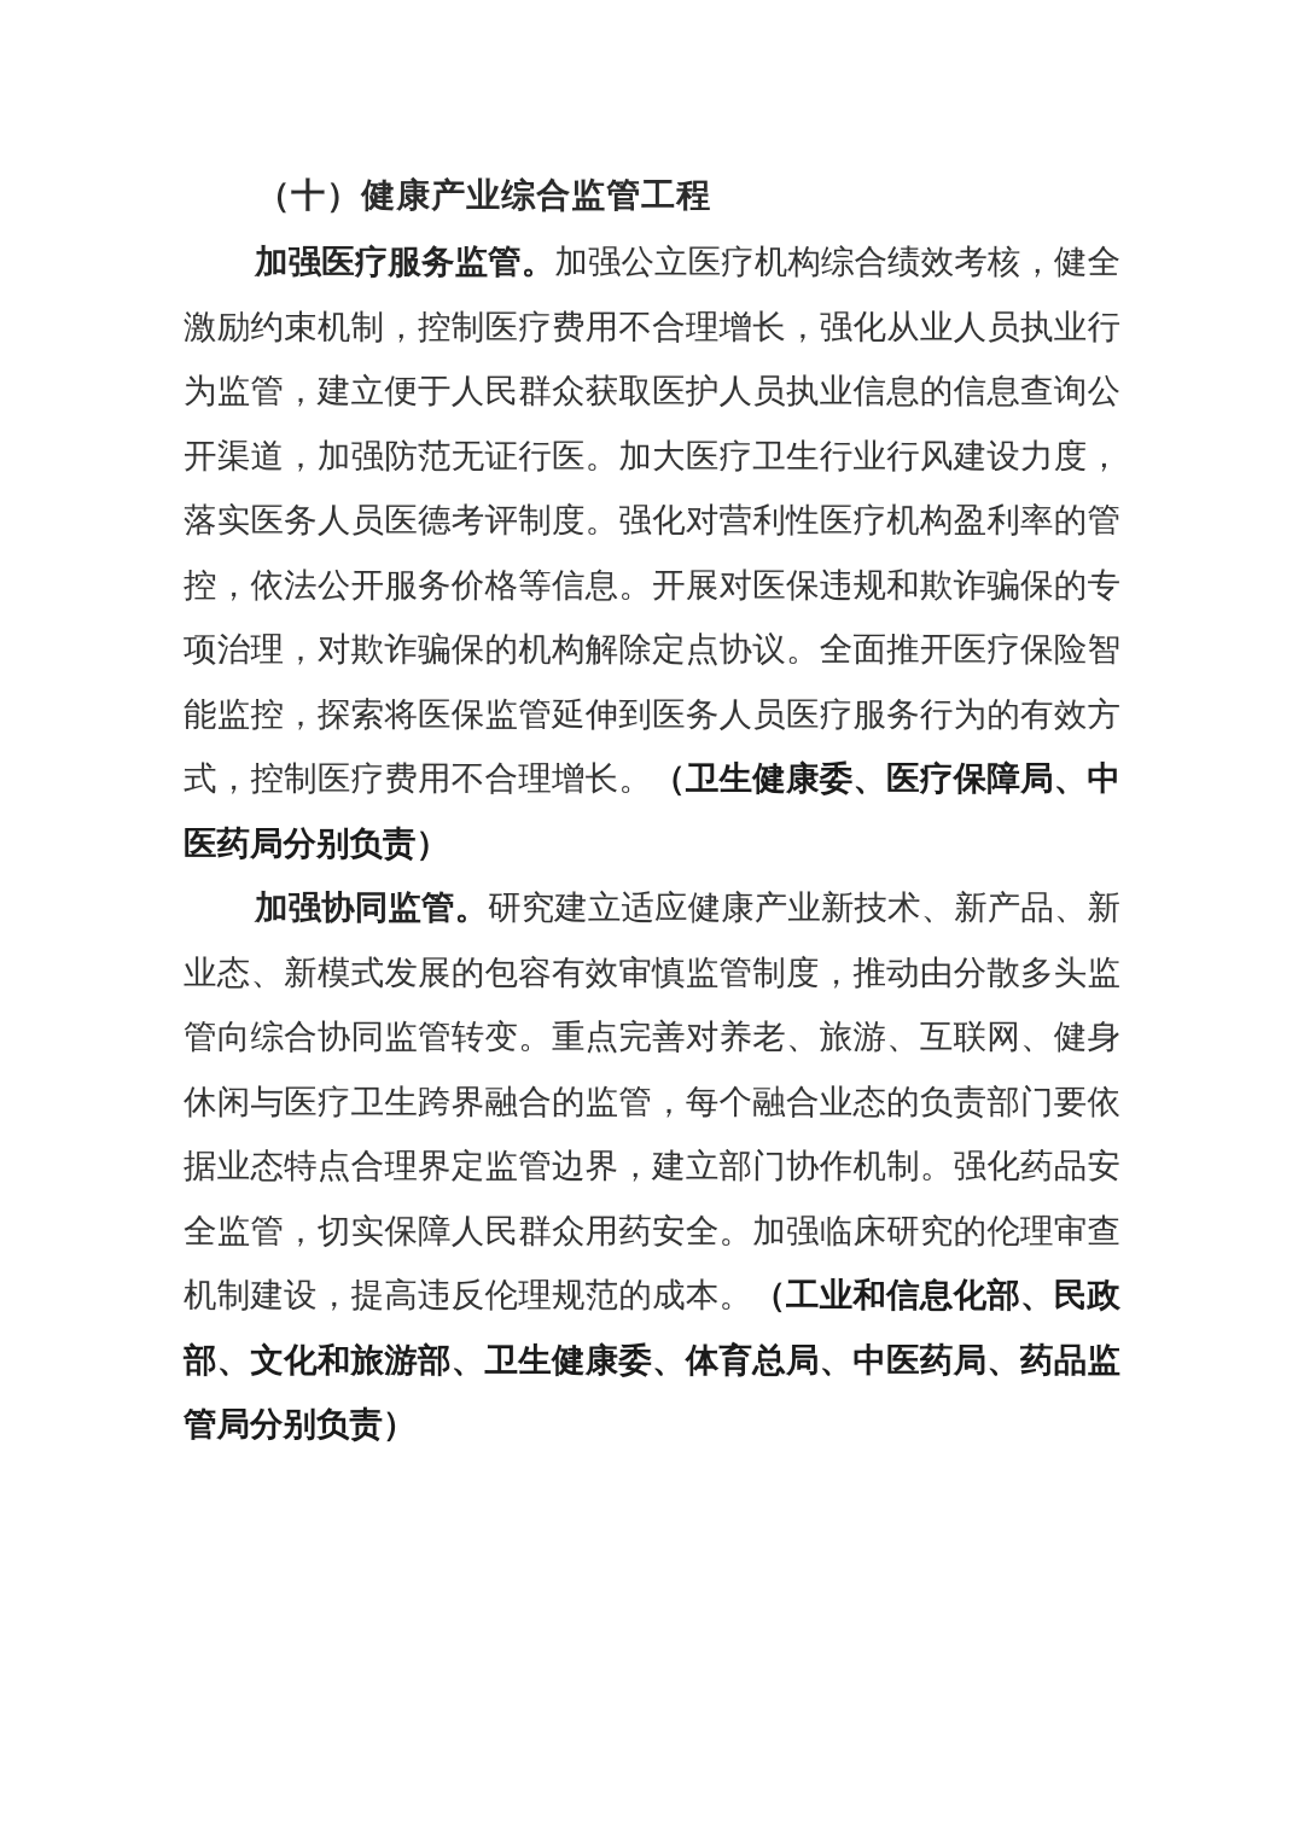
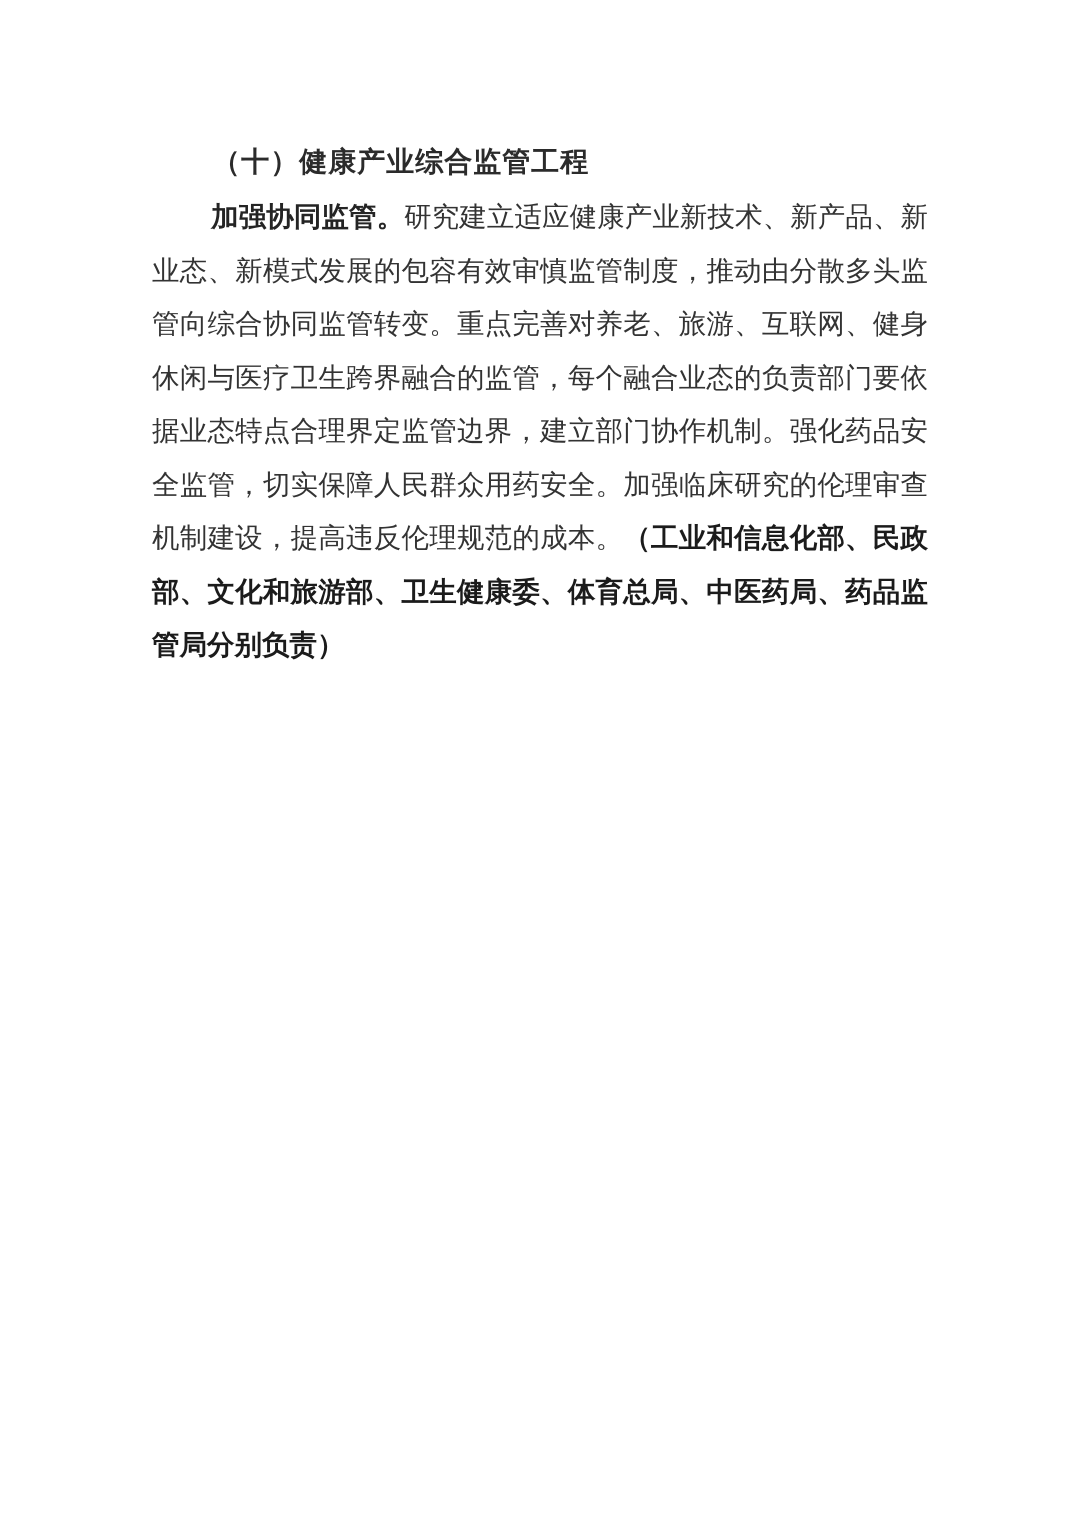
  （十）健康产业综合监管工程
- 加强医疗服务监管。加强公立医疗机构综合绩效考核，健全激励约束机制，控制医疗费用不合理增长，强化从业人员执业行为监管，建立便于人民群众获取医护人员执业信息的信息查询公开渠道，加强防范无证行医。加大医疗卫生行业行风建设力度，落实医务人员医德考评制度。强化对营利性医疗机构盈利率的管控，依法公开服务价格等信息。开展对医保违规和欺诈骗保的专项治理，对欺诈骗保的机构解除定点协议。全面推开医疗保险智能监控，探索将医保监管延伸到医务人员医疗服务行为的有效方式，控制医疗费用不合理增长。（卫生健康委、医疗保障局、中医药局分别负责）
  加强协同监管。研究建立适应健康产业新技术、新产品、新业态、新模式发展的包容有效审慎监管制度，推动由分散多头监管向综合协同监管转变。重点完善对养老、旅游、互联网、健身休闲与医疗卫生跨界融合的监管，每个融合业态的负责部门要依据业态特点合理界定监管边界，建立部门协作机制。强化药品安全监管，切实保障人民群众用药安全。加强临床研究的伦理审查机制建设，提高违反伦理规范的成本。（工业和信息化部、民政部、文化和旅游部、卫生健康委、体育总局、中医药局、药品监管局分别负责）
